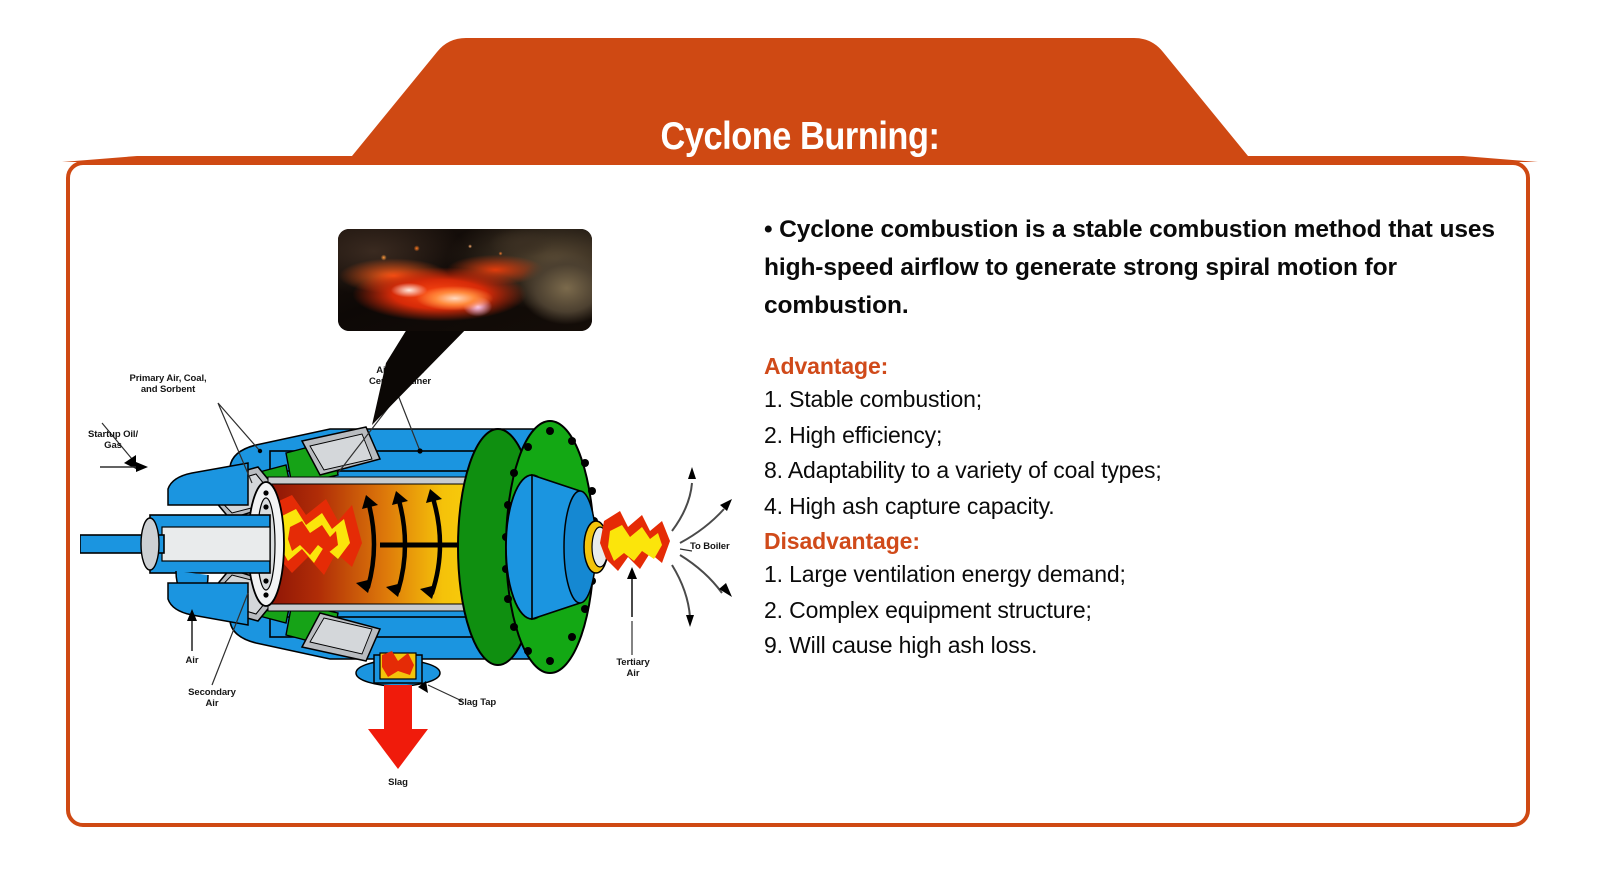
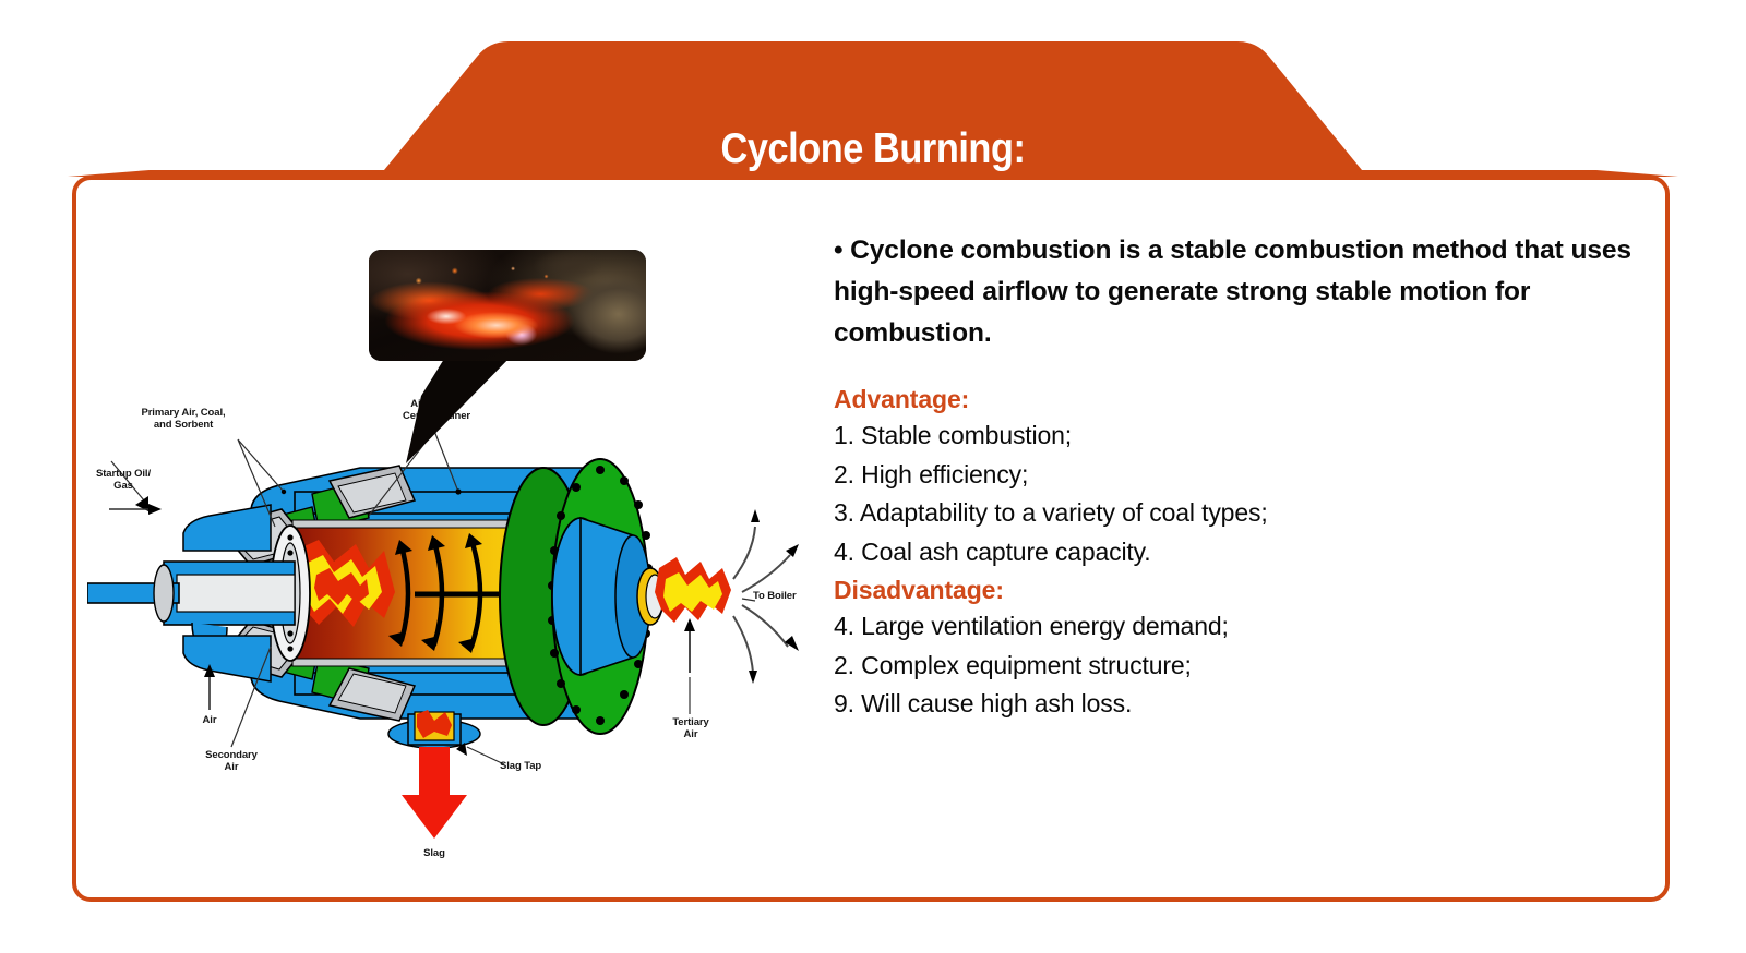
  Cyclone Burning:
  Primary Air, Coal,
  and Sorbent
  Startup Oil/
  Gas
  Air
  Secondary
  Air
  Slag Tap
  Slag
  Tertiary
  Air
  To Boiler
- • Cyclone combustion is a stable combustion method that uses high-speed airflow to generate strong spiral motion for combustion.
+ • Cyclone combustion is a stable combustion method that uses high-speed airflow to generate strong stable motion for combustion.
  Advantage:
  1. Stable combustion;
  2. High efficiency;
- 8. Adaptability to a variety of coal types;
+ 3. Adaptability to a variety of coal types;
- 4. High ash capture capacity.
+ 4. Coal ash capture capacity.
  Disadvantage:
- 1. Large ventilation energy demand;
+ 4. Large ventilation energy demand;
  2. Complex equipment structure;
  9. Will cause high ash loss.
